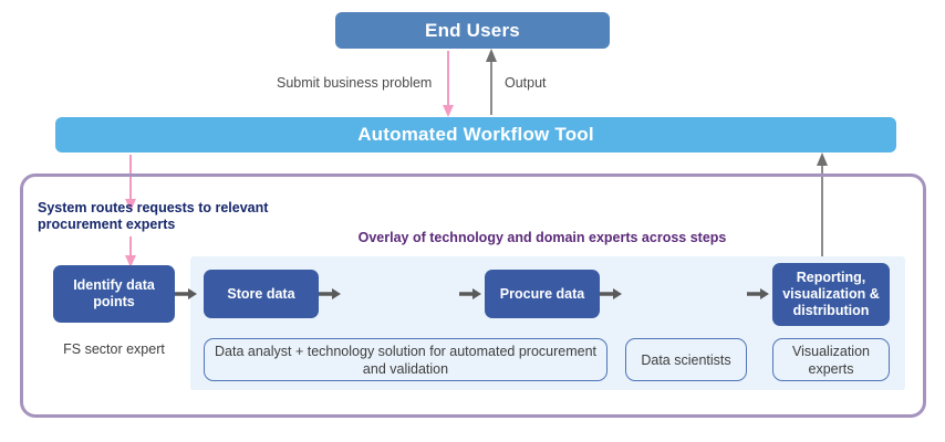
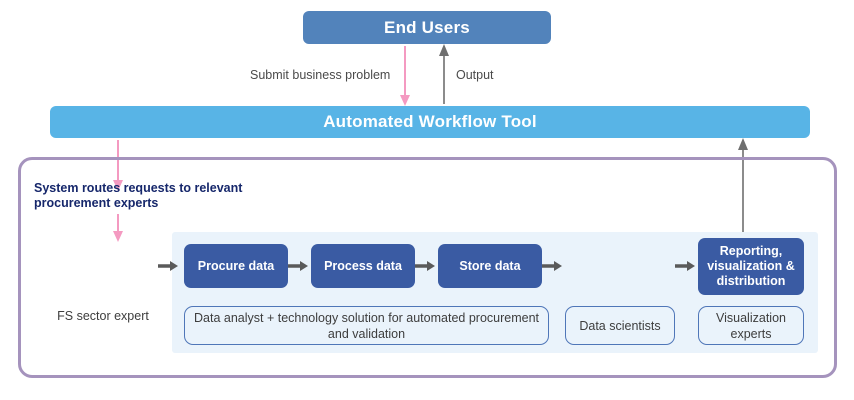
  End Users
  Submit business problem
  Output
  Automated Workflow Tool
  System routes requests to relevant procurement experts
- Overlay of technology and domain experts across steps
- Identify data points
- Store data
+ Procure data
+ Process data
- Procure data
+ Store data
  Reporting, visualization & distribution
  FS sector expert
  Data analyst + technology solution for automated procurement and validation
  Data scientists
  Visualization experts
